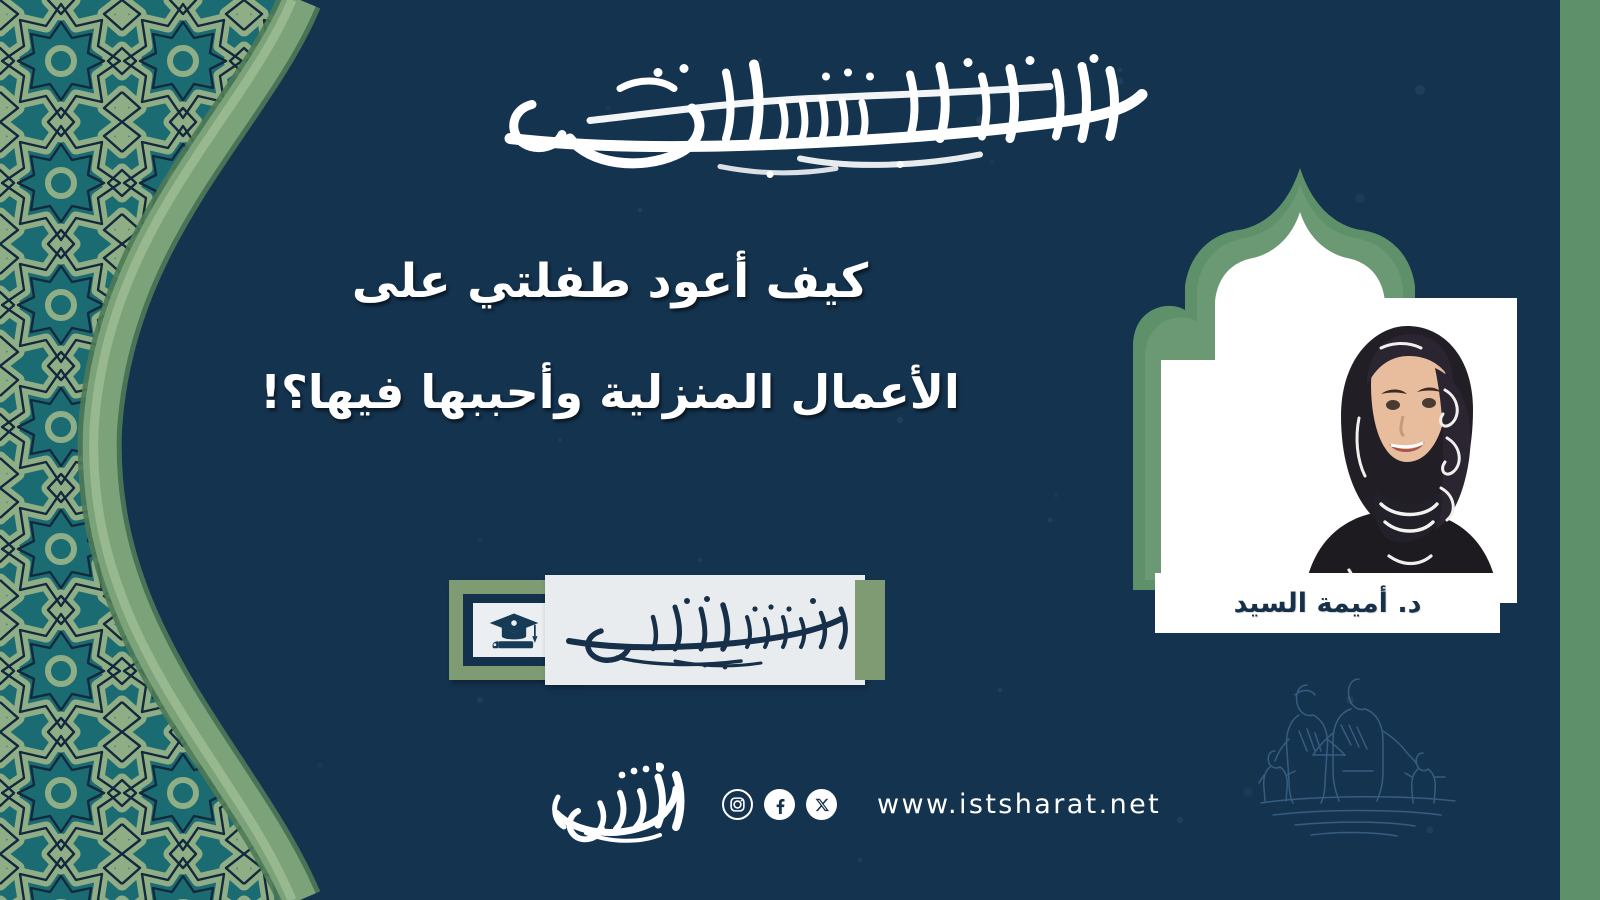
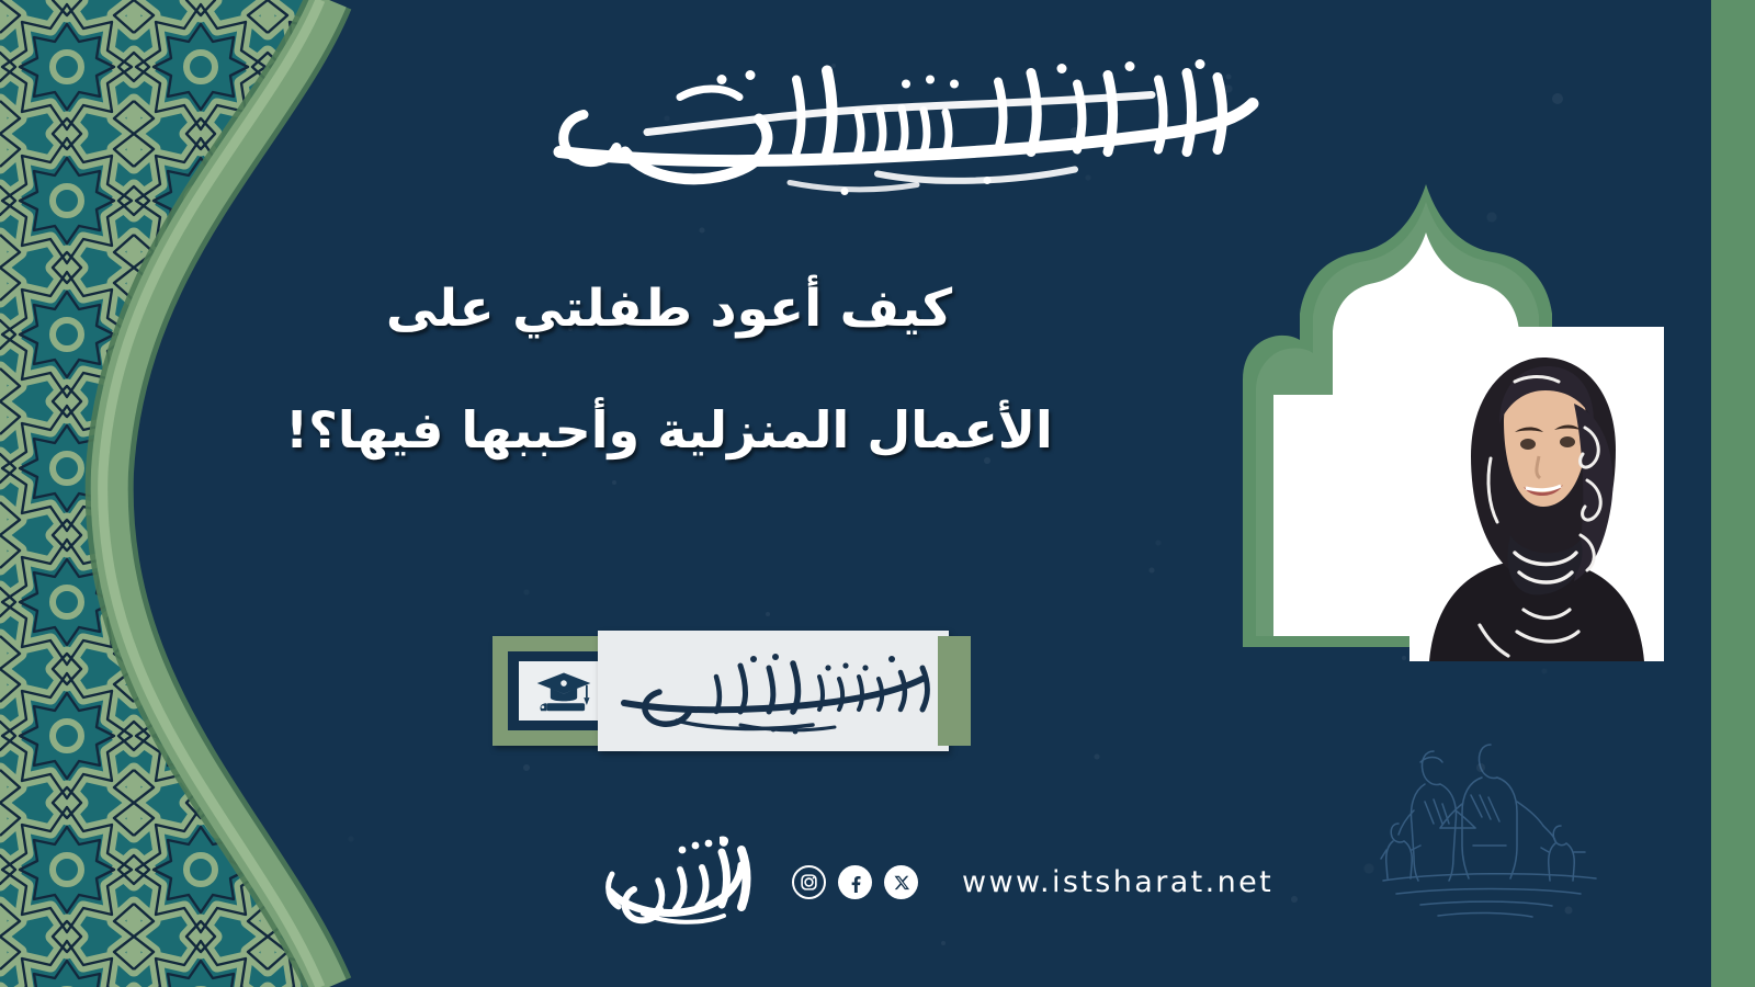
  كيف أعود طفلتي على
  الأعمال المنزلية وأحببها فيها؟!
- د. أميمة السيد
  www.istsharat.net
